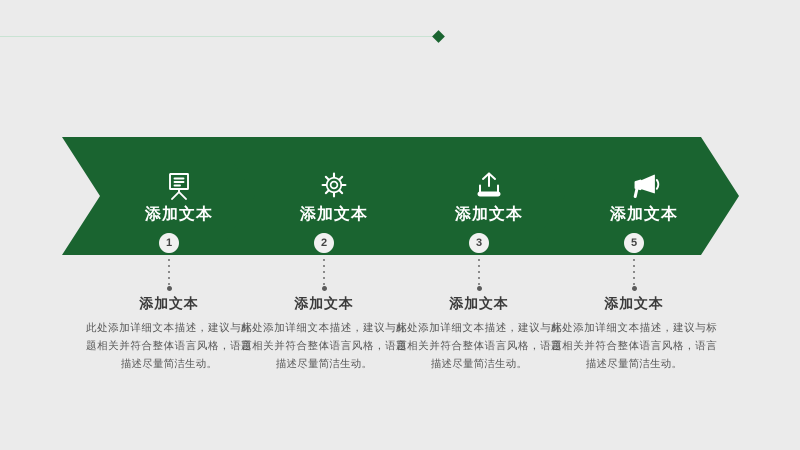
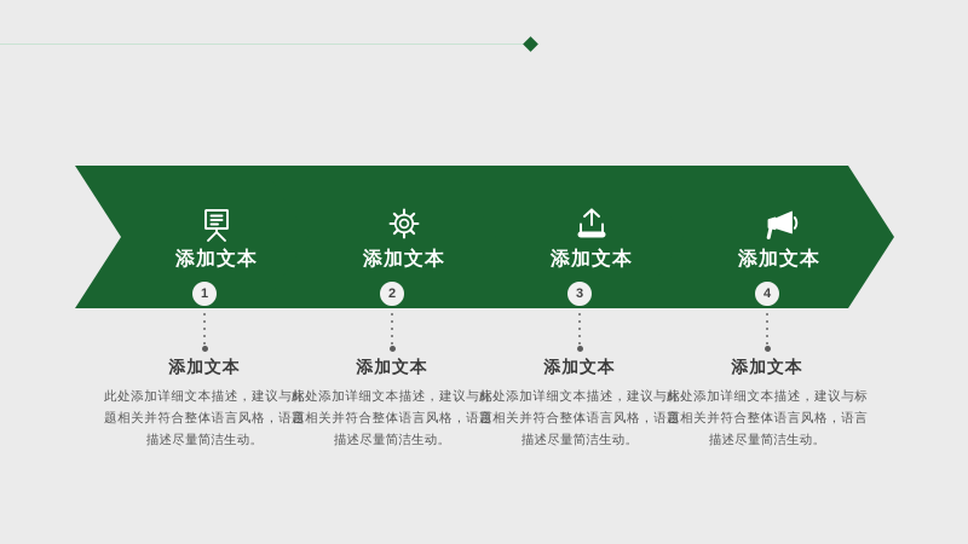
  添加文本
  添加文本
  添加文本
  添加文本
  1
  2
  3
- 5
+ 4
  添加文本
  此处添加详细文本描述，建议与标题相关并符合整体语言风格，语言描述尽量简洁生动。
  添加文本
  此处添加详细文本描述，建议与标题相关并符合整体语言风格，语言描述尽量简洁生动。
  添加文本
  此处添加详细文本描述，建议与标题相关并符合整体语言风格，语言描述尽量简洁生动。
  添加文本
  此处添加详细文本描述，建议与标题相关并符合整体语言风格，语言描述尽量简洁生动。
